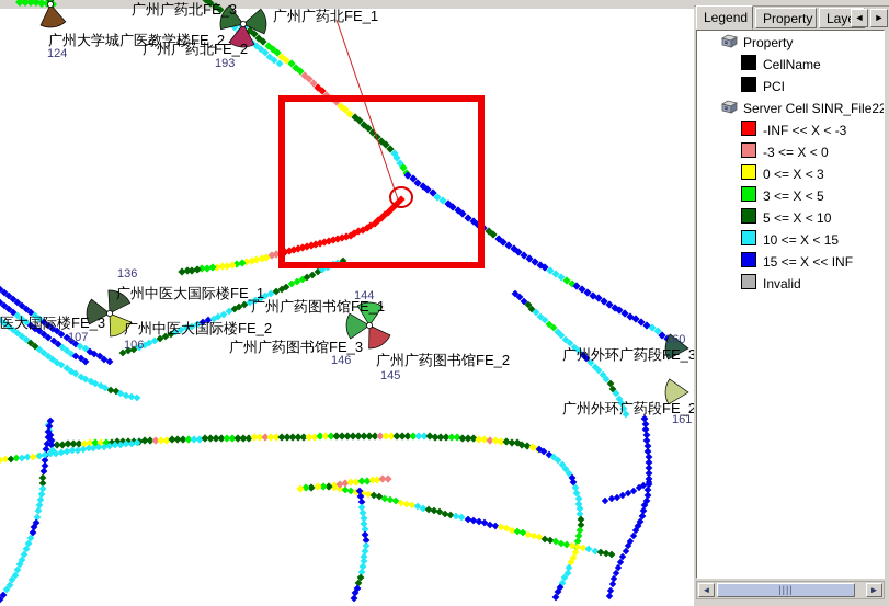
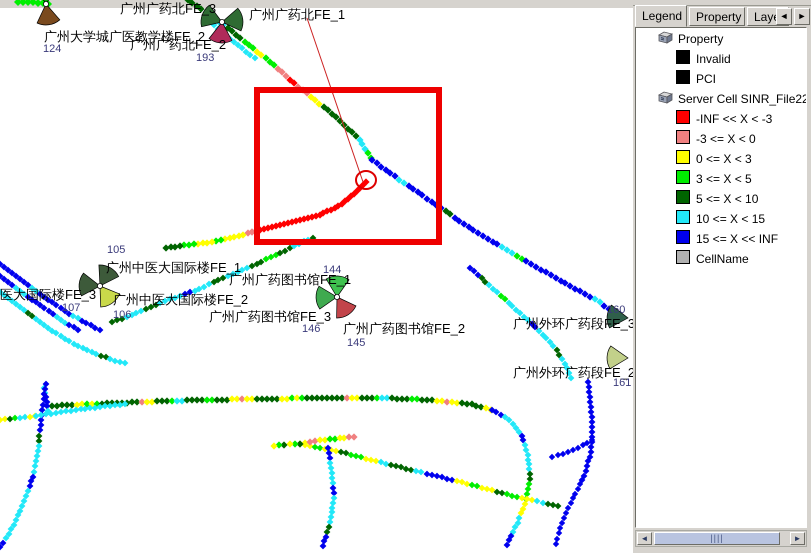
  广州大学城广医教学楼FE_2
  广州广药北FE_3
  广州广药北FE_1
  广州广药北FE_2
  广州中医大国际楼FE_1
  医大国际楼FE_3
  广州中医大国际楼FE_2
  广州广药图书馆FE_1
  广州广药图书馆FE_3
  广州广药图书馆FE_2
  广州外环广药段FE_3
  广州外环广药段FE_2
  124
  193
- 136
+ 105
  107
  106
  144
  146
  145
  160
  161
  Legend
  Property
  ◄
  ►
  Property
- CellName
+ Invalid
  PCI
  Server Cell SINR_File22
  -INF << X < -3
  -3 <= X < 0
  0 <= X < 3
  3 <= X < 5
  5 <= X < 10
  10 <= X < 15
  15 <= X << INF
- Invalid
+ CellName
  ◄
  ||||
  ►
